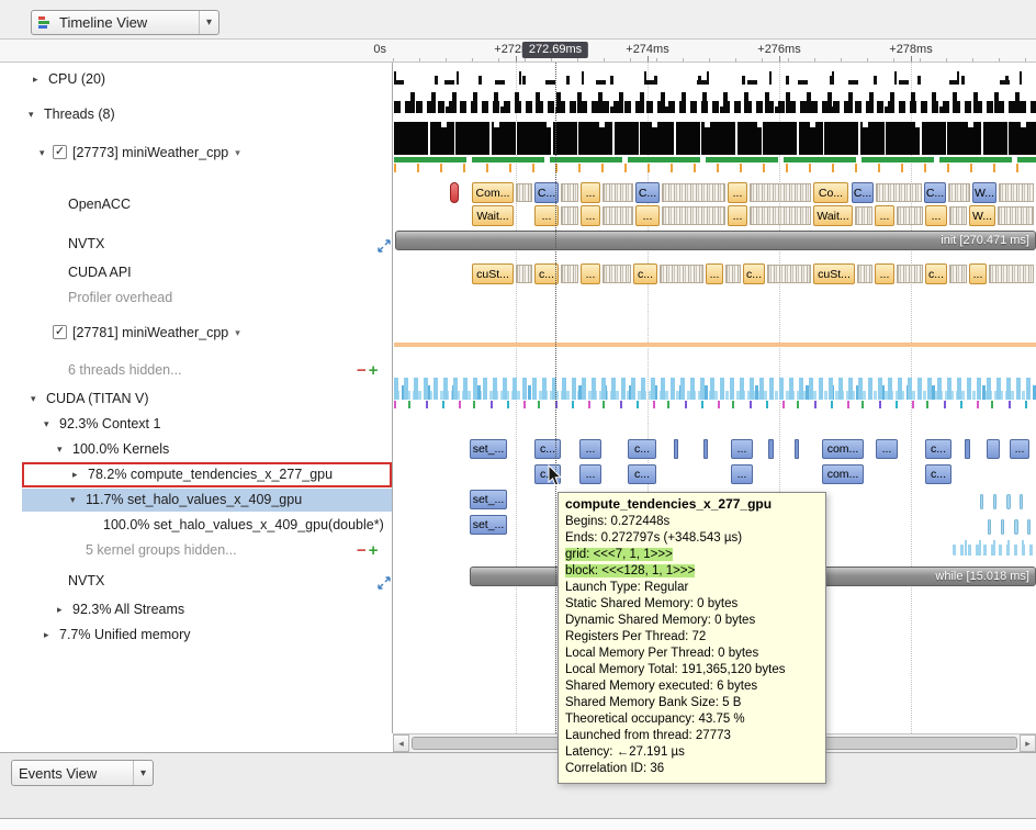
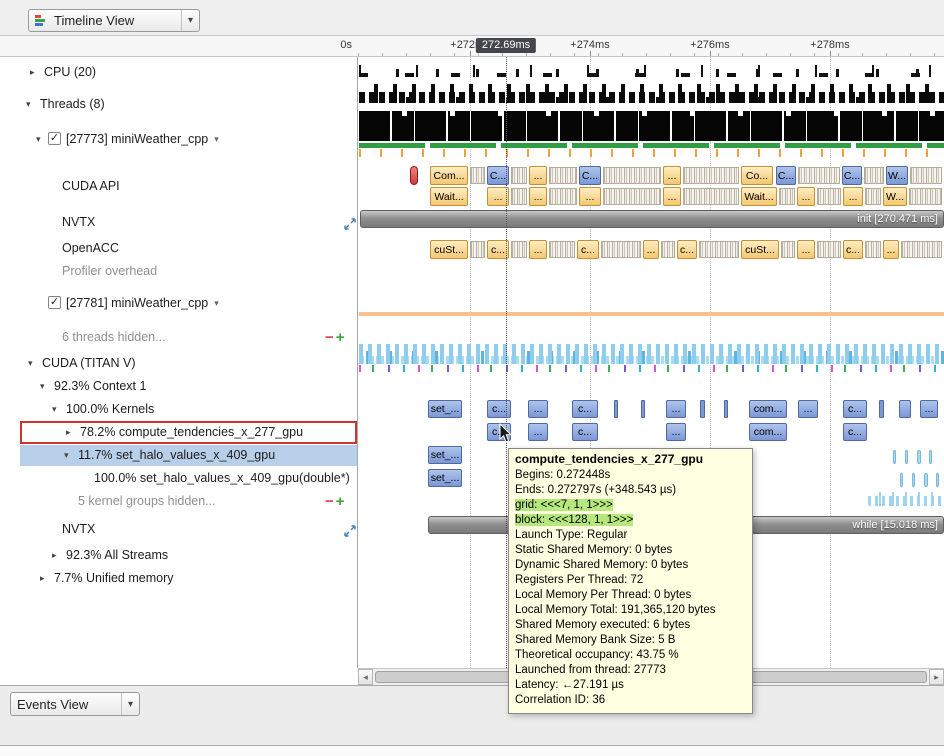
  Timeline View
  ▾
  0s
  272.69ms
  +274ms
  +276ms
  +278ms
  Com...
  C...
  ...
  C...
  ...
  Co...
  C...
  C...
  W...
  Wait...
  ...
  ...
  ...
  ...
  Wait...
  ...
  ...
  W...
  cuSt...
  c...
  ...
  c...
  ...
  c...
  cuSt...
  ...
  c...
  ...
  set_...
  c...
  ...
  c...
  ...
  com...
  ...
  c...
  ...
  ...
  c...
  ...
  com...
  c...
  set_...
  set_...
  init [270.471 ms]
  while [15.018 ms]
  ▸
  CPU (20)
  ▾
  Threads (8)
  ▾
  ✓
  [27773] miniWeather_cpp
  ▾
- OpenACC
+ CUDA API
  NVTX
- CUDA API
+ OpenACC
  Profiler overhead
  ✓
  [27781] miniWeather_cpp
  ▾
  6 threads hidden...
  −
  +
  ▾
  CUDA (TITAN V)
  ▾
  92.3% Context 1
  ▾
  100.0% Kernels
  ▸
  78.2% compute_tendencies_x_277_gpu
  ▾
  11.7% set_halo_values_x_409_gpu
  100.0% set_halo_values_x_409_gpu(double*)
  5 kernel groups hidden...
  −
  +
  NVTX
  ▸
  92.3% All Streams
  ▸
  7.7% Unified memory
  ◂
  ▸
  compute_tendencies_x_277_gpu
  Begins: 0.272448s
  Ends: 0.272797s (+348.543 µs)
  grid: <<<7, 1, 1>>>
  block: <<<128, 1, 1>>>
  Launch Type: Regular
  Static Shared Memory: 0 bytes
  Dynamic Shared Memory: 0 bytes
  Registers Per Thread: 72
  Local Memory Per Thread: 0 bytes
  Local Memory Total: 191,365,120 bytes
  Shared Memory executed: 6 bytes
  Shared Memory Bank Size: 5 B
  Theoretical occupancy: 43.75 %
  Launched from thread: 27773
  Latency: ←27.191 µs
  Correlation ID: 36
  Events View
  ▾
